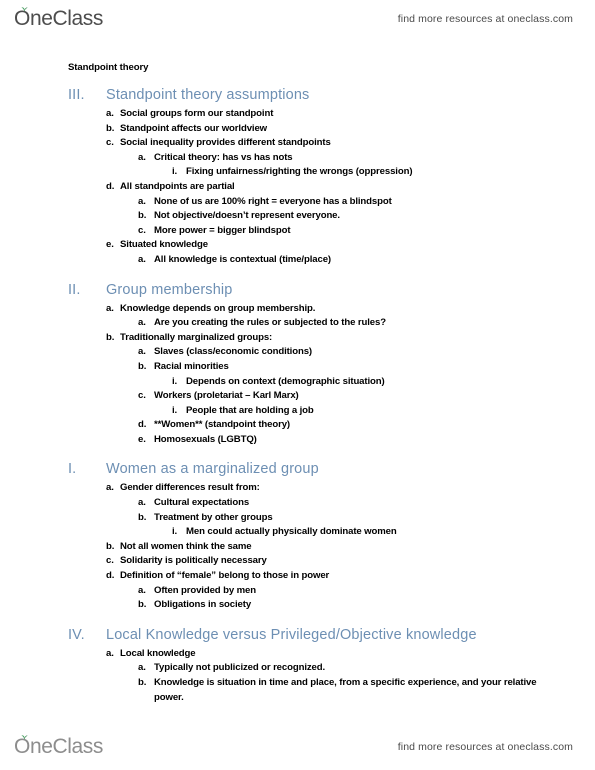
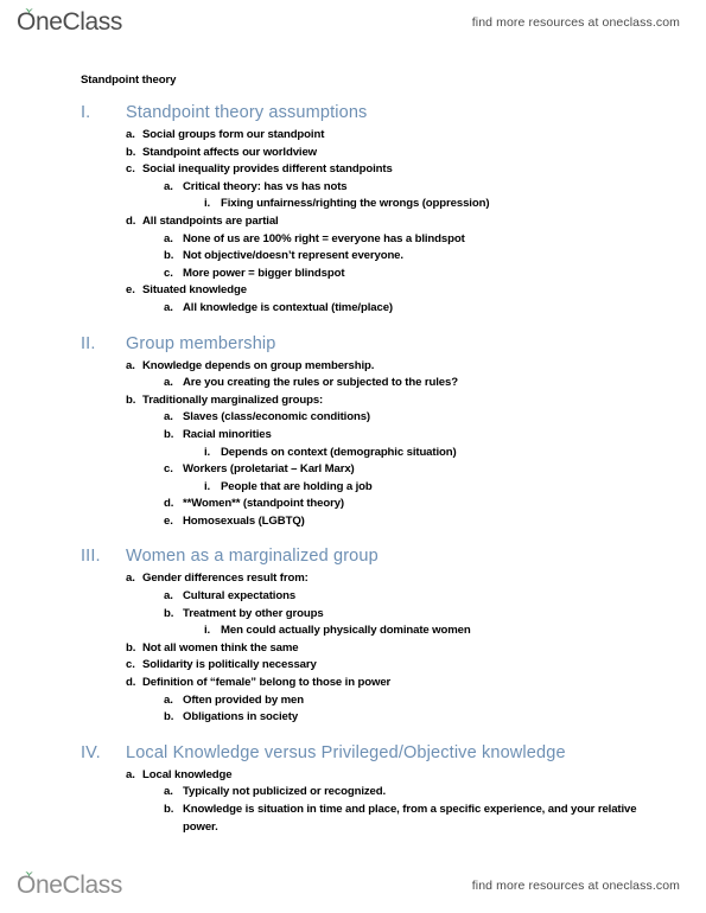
  O
  neClass
  find more resources at oneclass.com
  Standpoint theory
- III.
+ I.
  Standpoint theory assumptions
  a.
  Social groups form our standpoint
  b.
  Standpoint affects our worldview
  c.
  Social inequality provides different standpoints
  a.
  Critical theory: has vs has nots
  i.
  Fixing unfairness/righting the wrongs (oppression)
  d.
  All standpoints are partial
  a.
  None of us are 100% right = everyone has a blindspot
  b.
  Not objective/doesn’t represent everyone.
  c.
  More power = bigger blindspot
  e.
  Situated knowledge
  a.
  All knowledge is contextual (time/place)
  II.
  Group membership
  a.
  Knowledge depends on group membership.
  a.
  Are you creating the rules or subjected to the rules?
  b.
  Traditionally marginalized groups:
  a.
  Slaves (class/economic conditions)
  b.
  Racial minorities
  i.
  Depends on context (demographic situation)
  c.
  Workers (proletariat – Karl Marx)
  i.
  People that are holding a job
  d.
  **Women** (standpoint theory)
  e.
  Homosexuals (LGBTQ)
- I.
+ III.
  Women as a marginalized group
  a.
  Gender differences result from:
  a.
  Cultural expectations
  b.
  Treatment by other groups
  i.
  Men could actually physically dominate women
  b.
  Not all women think the same
  c.
  Solidarity is politically necessary
  d.
  Definition of “female” belong to those in power
  a.
  Often provided by men
  b.
  Obligations in society
  IV.
  Local Knowledge versus Privileged/Objective knowledge
  a.
  Local knowledge
  a.
  Typically not publicized or recognized.
  b.
  Knowledge is situation in time and place, from a specific experience, and your relative power.
  O
  neClass
  find more resources at oneclass.com
